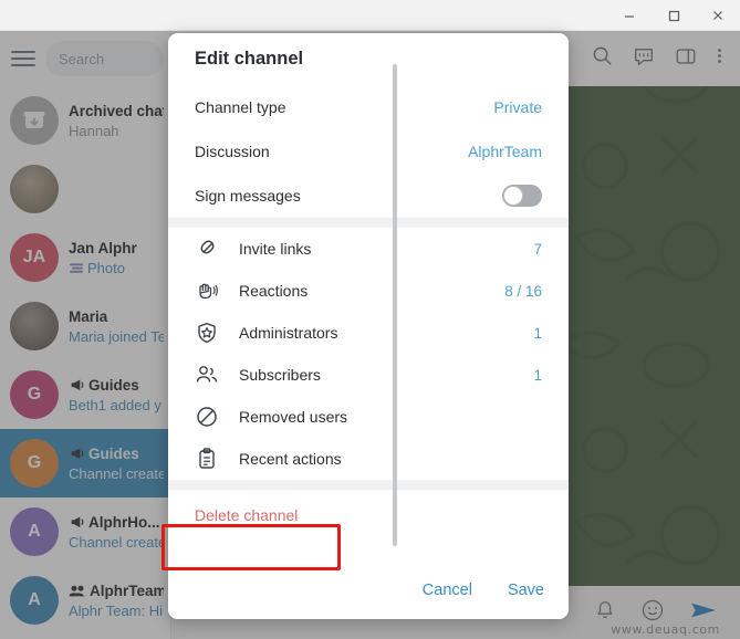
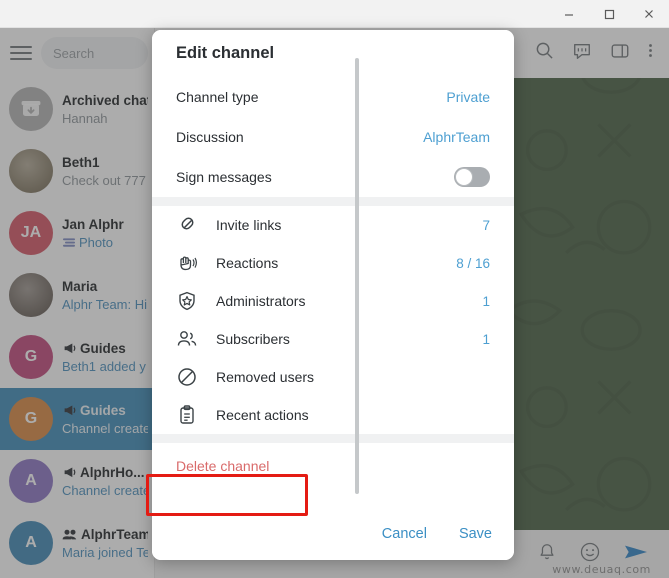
  Search
  Archived cha
  Hannah
+ Beth1
+ Check out 777
  JA
  Jan Alphr
  Photo
  Maria
- Maria joined Te
+ Alphr Team: Hi
  G
  Guides
  Beth1 added y
  G
  Guides
  Channel create
  A
  AlphrHo...
  Channel create
  A
  AlphrTeam
- Alphr Team: Hi
+ Maria joined Te
  www.deuaq.com
  Edit channel
  Channel type
  Private
  Discussion
  AlphrTeam
  Sign messages
  Invite links
  7
  Reactions
  8 / 16
  Administrators
  1
  Subscribers
  1
  Removed users
  Recent actions
  Delete channel
  Cancel
  Save
